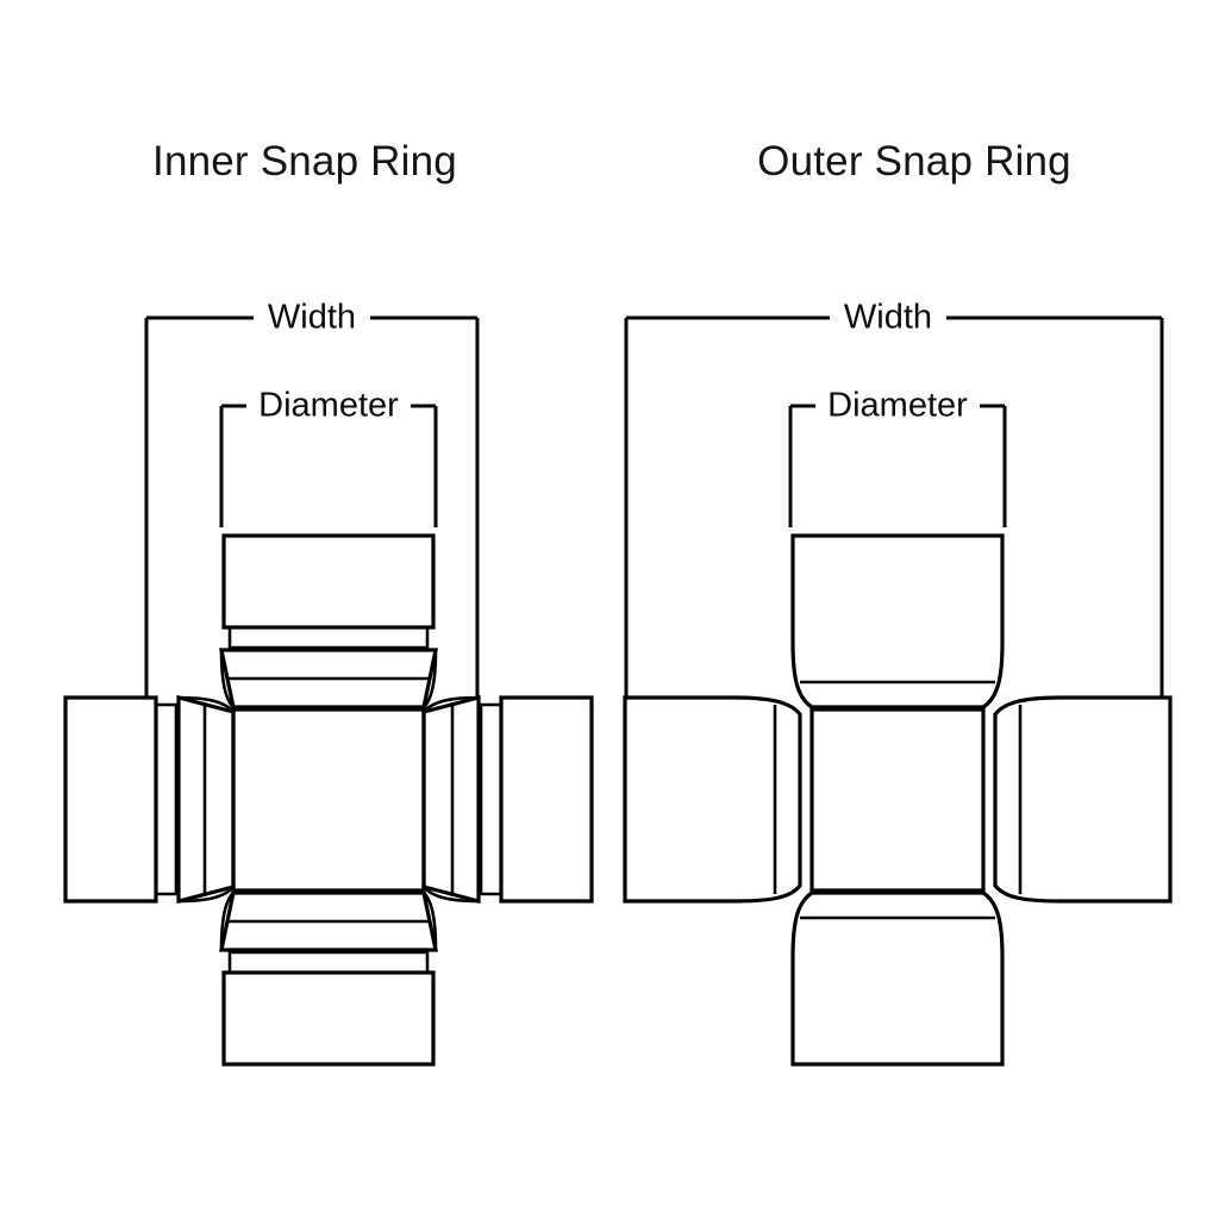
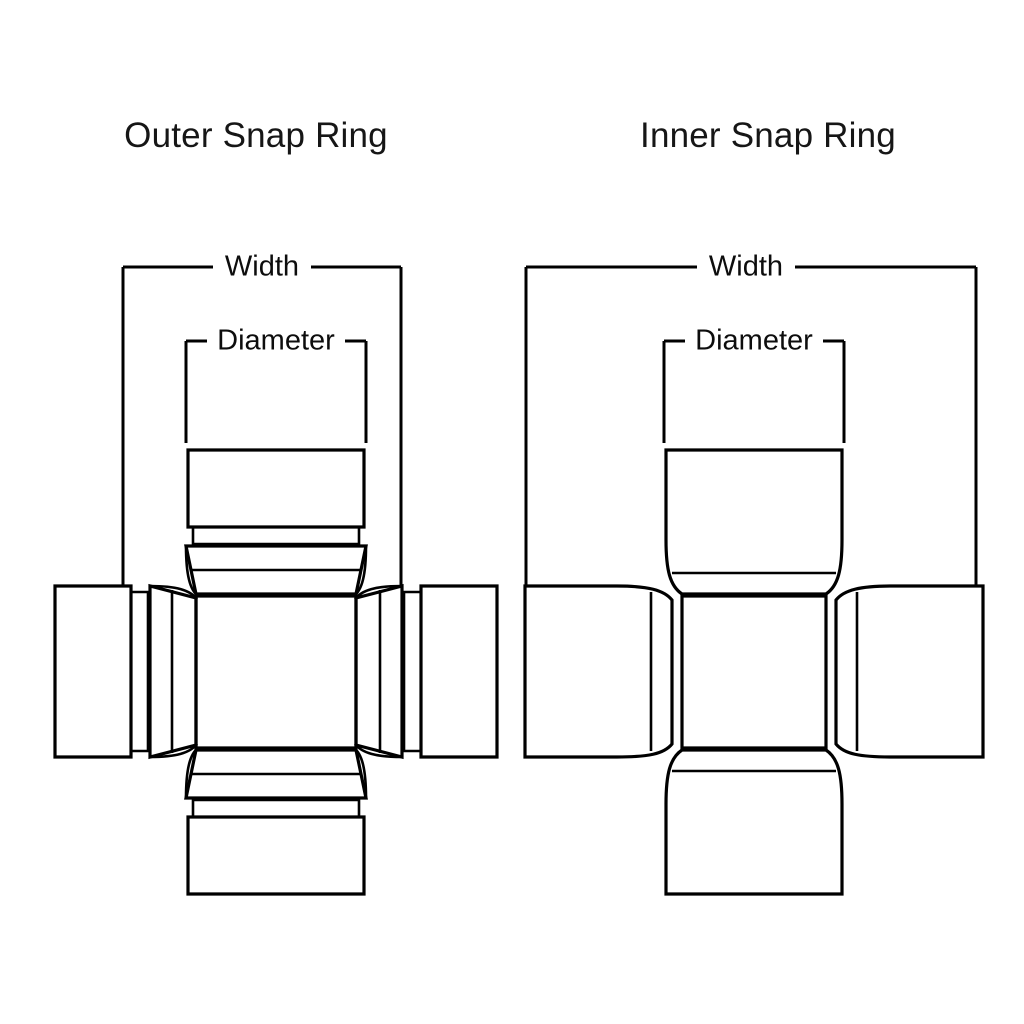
- Inner Snap Ring
+ Outer Snap Ring
  Width
  Diameter
- Outer Snap Ring
+ Inner Snap Ring
  Width
  Diameter
